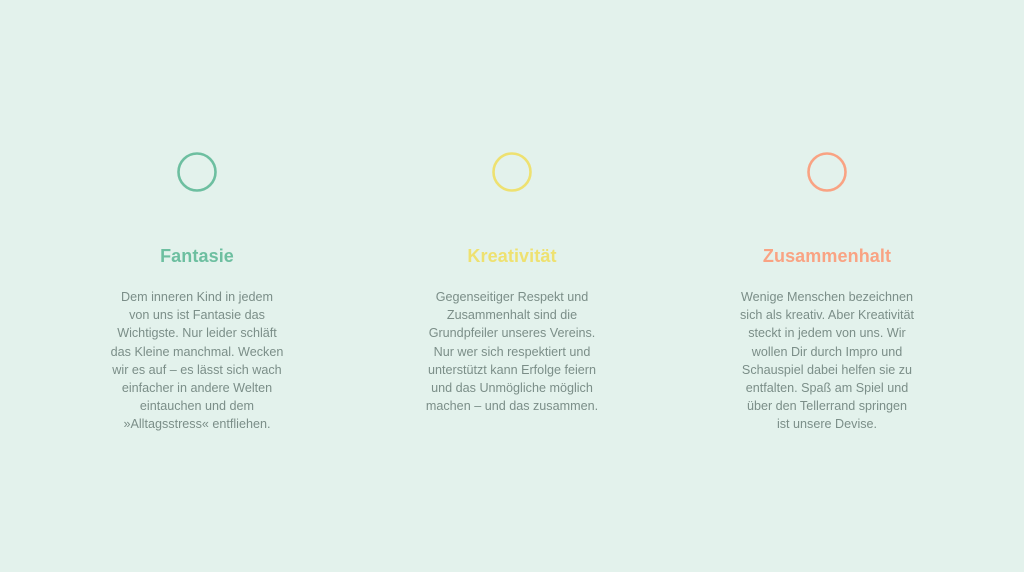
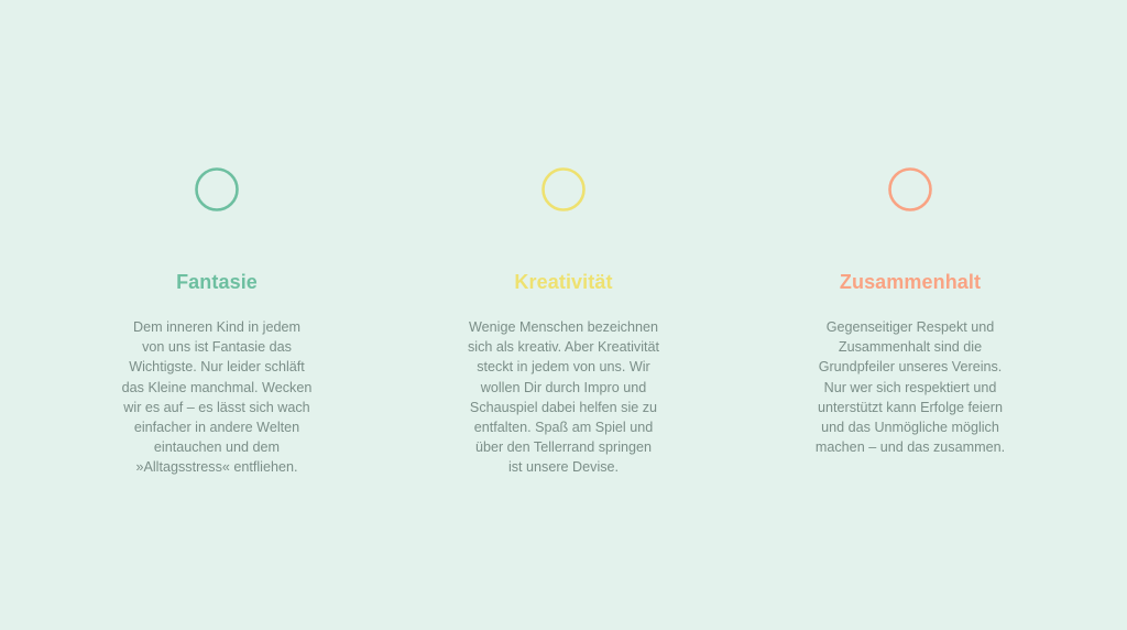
  Fantasie
  Dem inneren Kind in jedem von uns ist Fantasie das Wichtigste. Nur leider schläft das Kleine manchmal. Wecken wir es auf – es lässt sich wach einfacher in andere Welten eintauchen und dem »Alltagsstress« entfliehen.
  Kreativität
- Gegenseitiger Respekt und Zusammenhalt sind die Grundpfeiler unseres Vereins. Nur wer sich respektiert und unterstützt kann Erfolge feiern und das Unmögliche möglich machen – und das zusammen.
+ Wenige Menschen bezeichnen sich als kreativ. Aber Kreativität steckt in jedem von uns. Wir wollen Dir durch Impro und Schauspiel dabei helfen sie zu entfalten. Spaß am Spiel und über den Tellerrand springen ist unsere Devise.
  Zusammenhalt
- Wenige Menschen bezeichnen sich als kreativ. Aber Kreativität steckt in jedem von uns. Wir wollen Dir durch Impro und Schauspiel dabei helfen sie zu entfalten. Spaß am Spiel und über den Tellerrand springen ist unsere Devise.
+ Gegenseitiger Respekt und Zusammenhalt sind die Grundpfeiler unseres Vereins. Nur wer sich respektiert und unterstützt kann Erfolge feiern und das Unmögliche möglich machen – und das zusammen.
